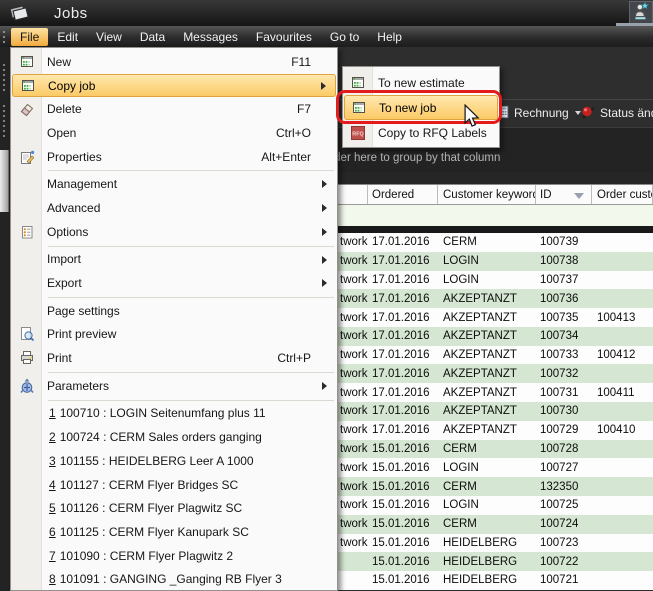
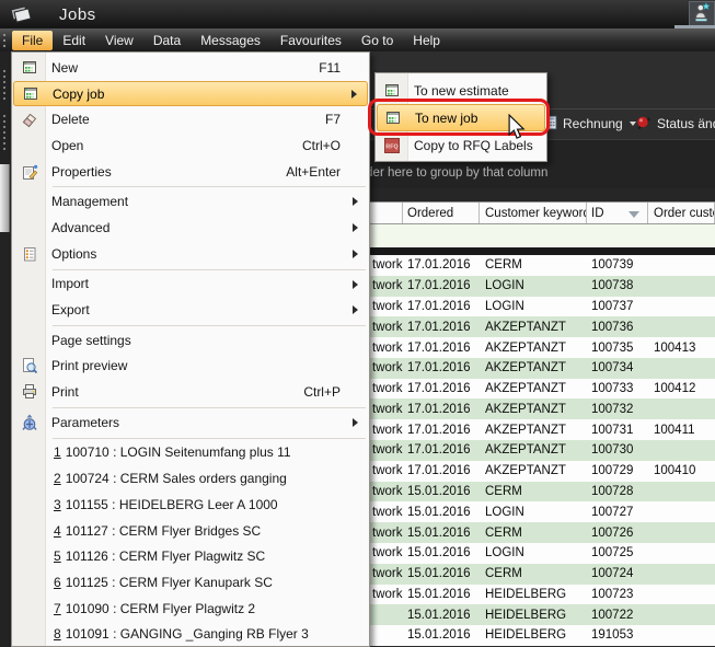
  Jobs
  File
  Edit
  View
  Data
  Messages
  Favourites
  Go to
  Help
  Rechnung
  Status än
  Ordered
  Customer keywor
  ID
  Order cust
  twork
  17.01.2016
  CERM
  100739
  twork
  17.01.2016
  LOGIN
  100738
  twork
  17.01.2016
  LOGIN
  100737
  twork
  17.01.2016
  AKZEPTANZT
  100736
  twork
  17.01.2016
  AKZEPTANZT
  100735
  100413
  twork
  17.01.2016
  AKZEPTANZT
  100734
  twork
  17.01.2016
  AKZEPTANZT
  100733
  100412
  twork
  17.01.2016
  AKZEPTANZT
  100732
  twork
  17.01.2016
  AKZEPTANZT
  100731
  100411
  twork
  17.01.2016
  AKZEPTANZT
  100730
  twork
  17.01.2016
  AKZEPTANZT
  100729
  100410
  twork
  15.01.2016
  CERM
  100728
  twork
  15.01.2016
  LOGIN
  100727
  twork
  15.01.2016
  CERM
- 132350
+ 100726
  twork
  15.01.2016
  LOGIN
  100725
  twork
  15.01.2016
  CERM
  100724
  twork
  15.01.2016
  HEIDELBERG
  100723
  15.01.2016
  HEIDELBERG
  100722
  15.01.2016
  HEIDELBERG
- 100721
+ 191053
  New
  F11
  Copy job
  Delete
  F7
  Open
  Ctrl+O
  Properties
  Alt+Enter
  Management
  Advanced
  Options
  Import
  Export
  Page settings
  Print preview
  Print
  Ctrl+P
  Parameters
  1
  100710 : LOGIN Seitenumfang plus 11
  2
  100724 : CERM Sales orders ganging
  3
  101155 : HEIDELBERG Leer A 1000
  4
  101127 : CERM Flyer Bridges SC
  5
  101126 : CERM Flyer Plagwitz SC
  6
  101125 : CERM Flyer Kanupark SC
  7
  101090 : CERM Flyer Plagwitz 2
  8
  101091 : GANGING _Ganging RB Flyer 3
  To new estimate
  To new job
  Copy to RFQ Labels
